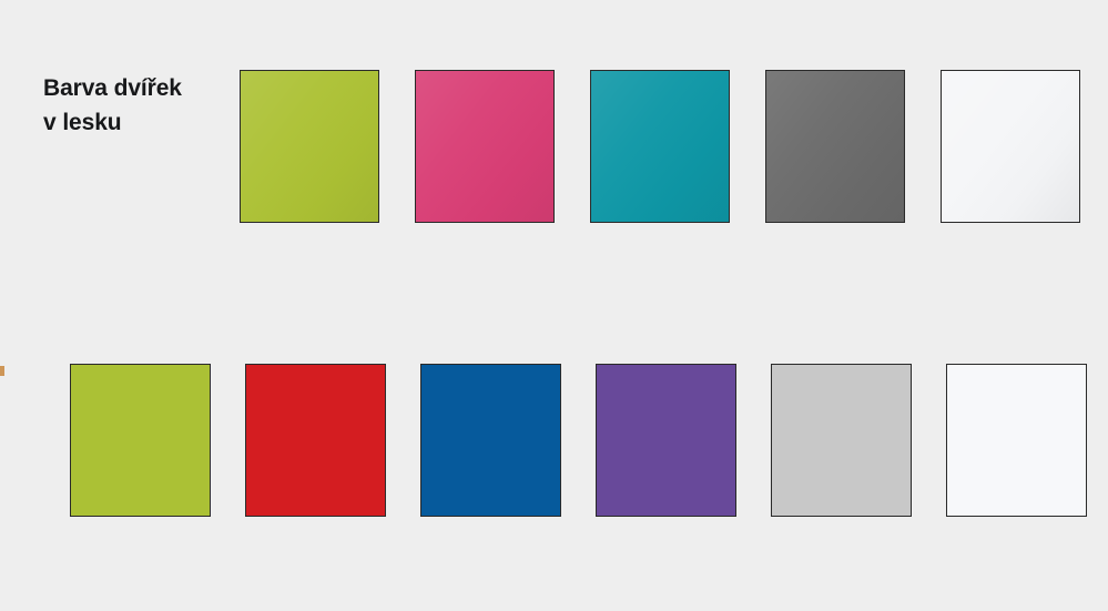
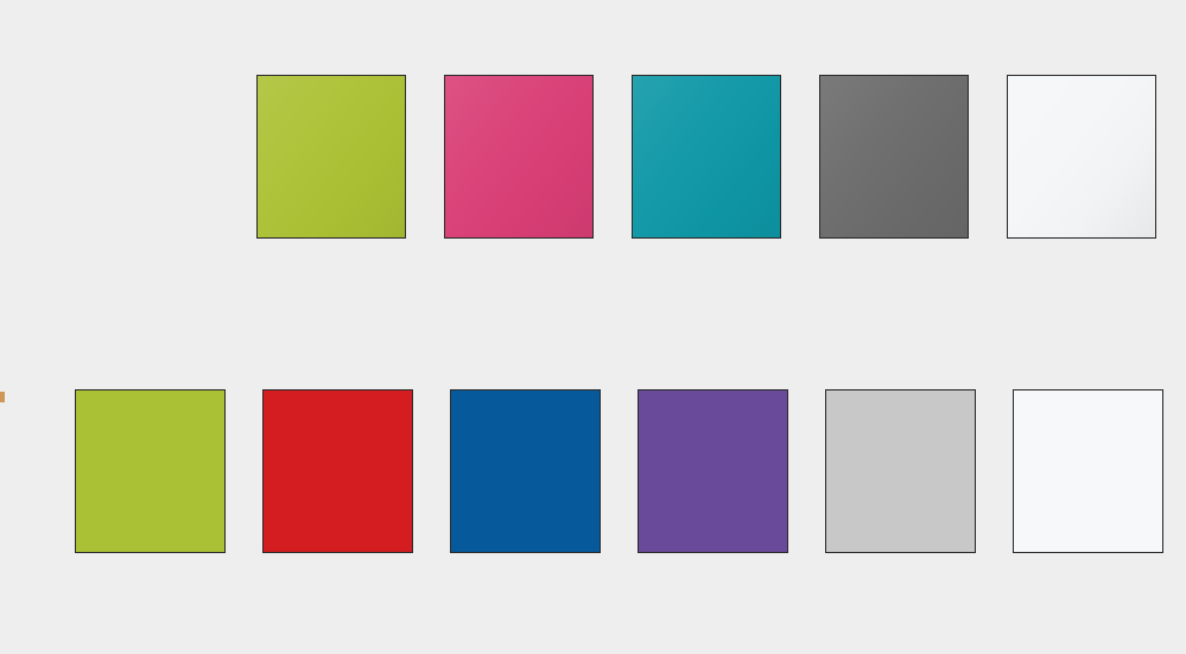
- Barva dvířek
- v lesku
